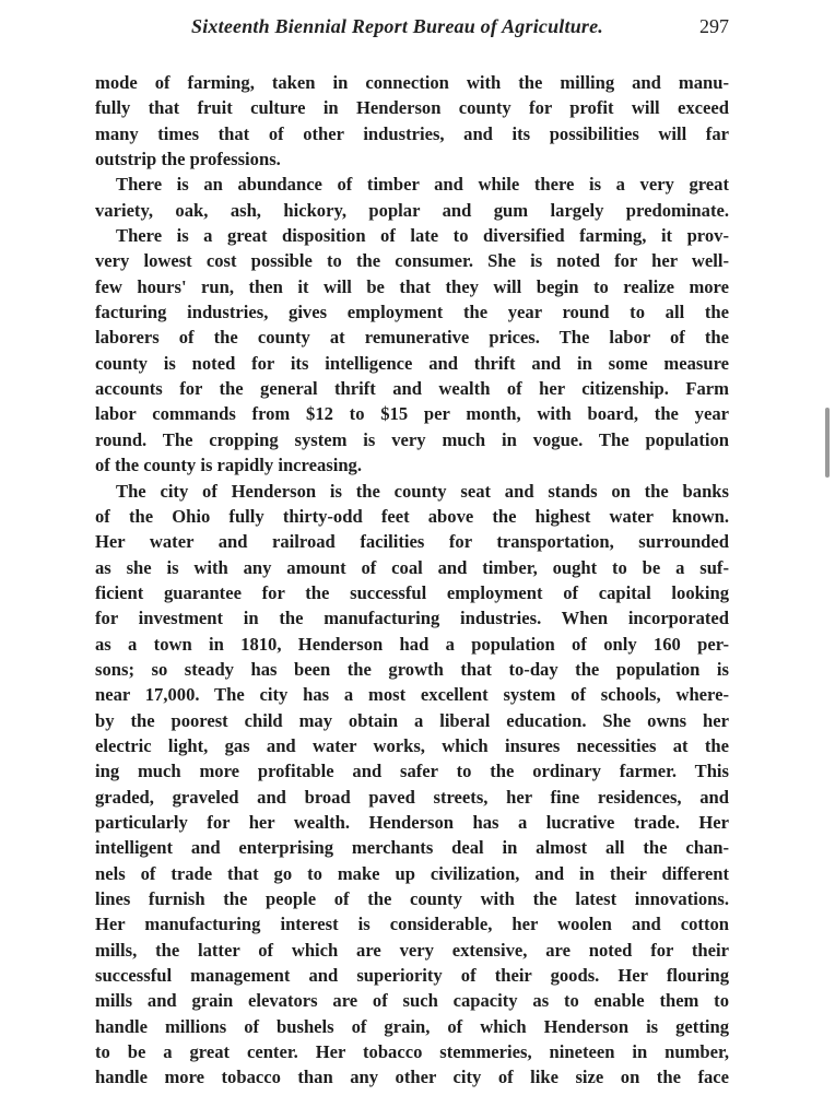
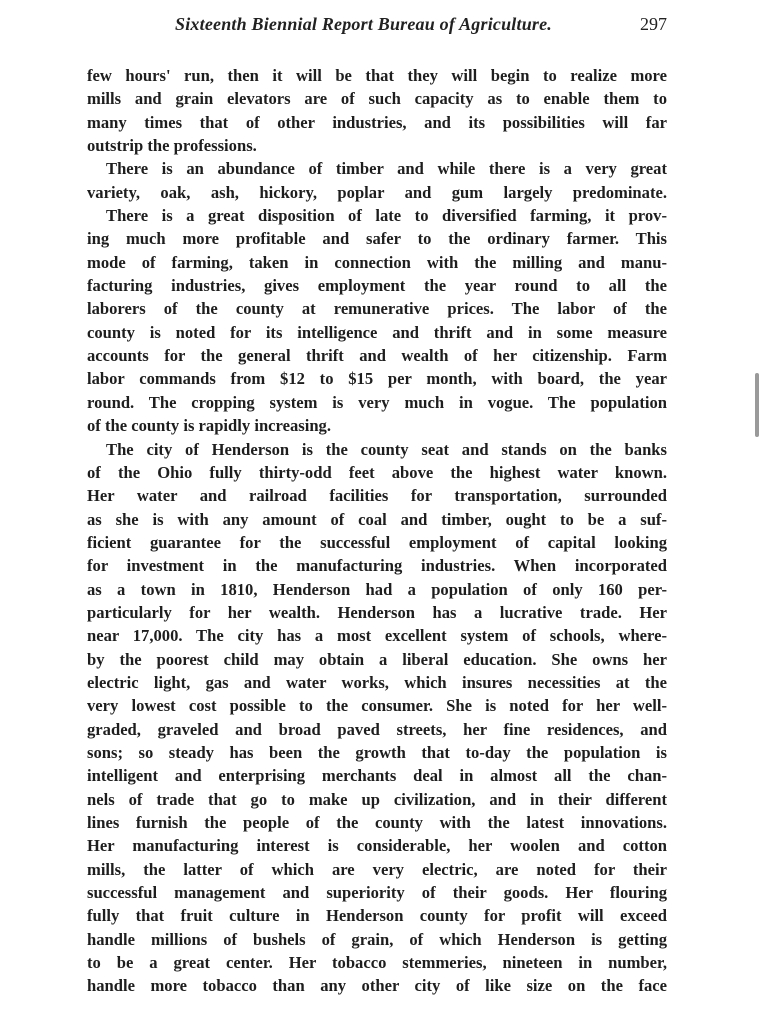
  Sixteenth Biennial Report Bureau of Agriculture.
  297
- mode of farming, taken in connection with the milling and manu-
+ few hours' run, then it will be that they will begin to realize more
- fully that fruit culture in Henderson county for profit will exceed
+ mills and grain elevators are of such capacity as to enable them to
  many times that of other industries, and its possibilities will far
  outstrip the professions.
  There is an abundance of timber and while there is a very great
  variety, oak, ash, hickory, poplar and gum largely predominate.
  There is a great disposition of late to diversified farming, it prov-
- very lowest cost possible to the consumer. She is noted for her well-
+ ing much more profitable and safer to the ordinary farmer. This
- few hours' run, then it will be that they will begin to realize more
+ mode of farming, taken in connection with the milling and manu-
  facturing industries, gives employment the year round to all the
  laborers of the county at remunerative prices. The labor of the
  county is noted for its intelligence and thrift and in some measure
  accounts for the general thrift and wealth of her citizenship. Farm
  labor commands from $12 to $15 per month, with board, the year
  round. The cropping system is very much in vogue. The population
  of the county is rapidly increasing.
  The city of Henderson is the county seat and stands on the banks
  of the Ohio fully thirty-odd feet above the highest water known.
  Her water and railroad facilities for transportation, surrounded
  as she is with any amount of coal and timber, ought to be a suf-
  ficient guarantee for the successful employment of capital looking
  for investment in the manufacturing industries. When incorporated
  as a town in 1810, Henderson had a population of only 160 per-
- sons; so steady has been the growth that to-day the population is
+ particularly for her wealth. Henderson has a lucrative trade. Her
  near 17,000. The city has a most excellent system of schools, where-
  by the poorest child may obtain a liberal education. She owns her
  electric light, gas and water works, which insures necessities at the
- ing much more profitable and safer to the ordinary farmer. This
+ very lowest cost possible to the consumer. She is noted for her well-
  graded, graveled and broad paved streets, her fine residences, and
- particularly for her wealth. Henderson has a lucrative trade. Her
+ sons; so steady has been the growth that to-day the population is
  intelligent and enterprising merchants deal in almost all the chan-
  nels of trade that go to make up civilization, and in their different
  lines furnish the people of the county with the latest innovations.
  Her manufacturing interest is considerable, her woolen and cotton
- mills, the latter of which are very extensive, are noted for their
+ mills, the latter of which are very electric, are noted for their
  successful management and superiority of their goods. Her flouring
- mills and grain elevators are of such capacity as to enable them to
+ fully that fruit culture in Henderson county for profit will exceed
  handle millions of bushels of grain, of which Henderson is getting
  to be a great center. Her tobacco stemmeries, nineteen in number,
  handle more tobacco than any other city of like size on the face
